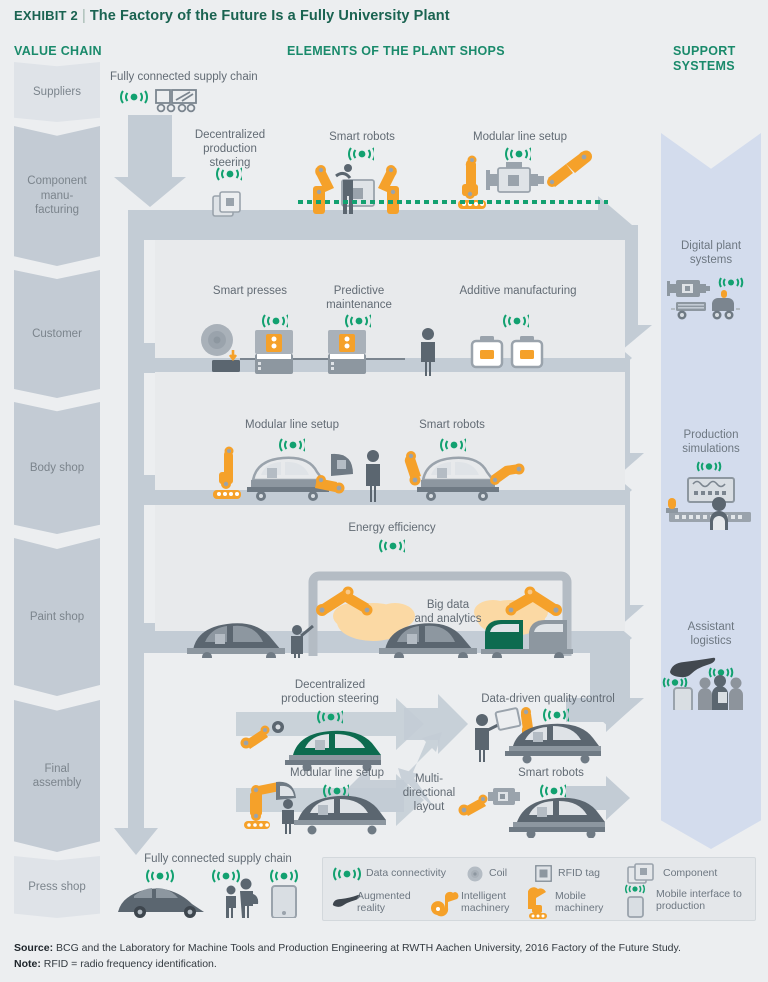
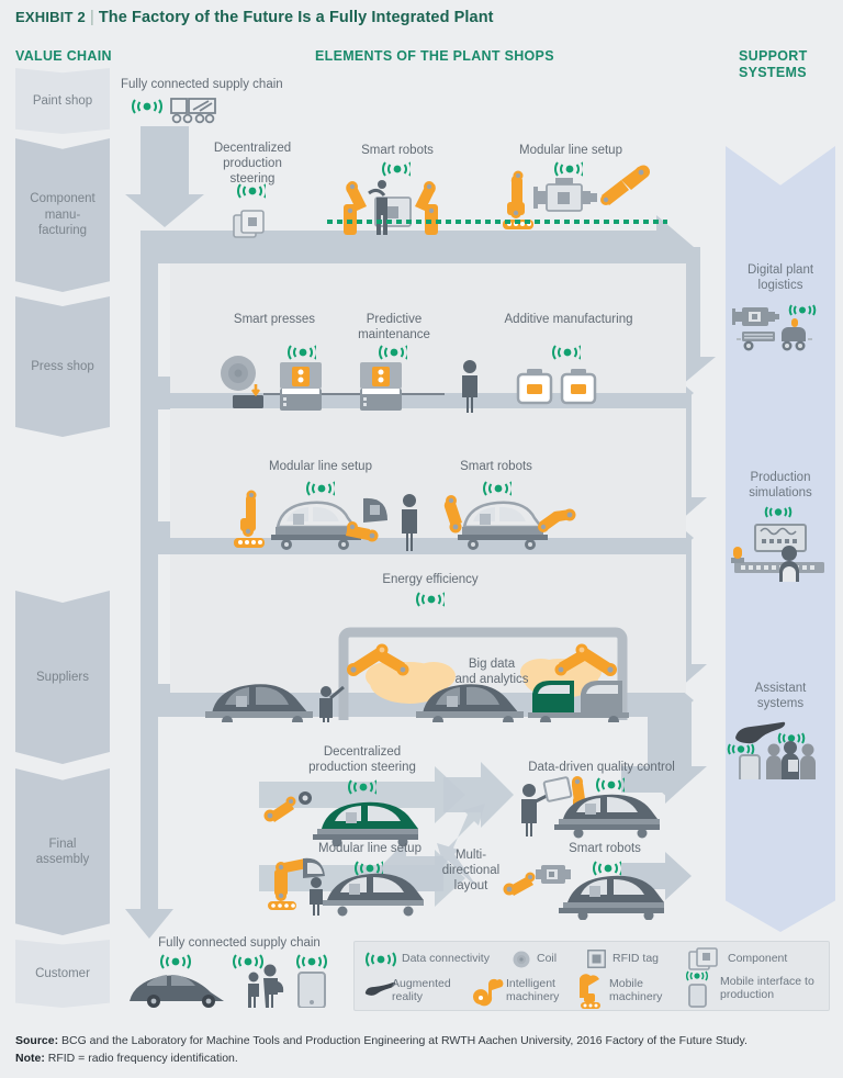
- EXHIBIT 2 | The Factory of the Future Is a Fully University Plant
+ EXHIBIT 2 | The Factory of the Future Is a Fully Integrated Plant
  VALUE CHAIN
  ELEMENTS OF THE PLANT SHOPS
  SUPPORT
  SYSTEMS
  Digital plant
- systems
+ logistics
  Production
  simulations
  Assistant
- logistics
+ systems
- Suppliers
+ Paint shop
  Component
  manu-
  facturing
- Customer
+ Press shop
- Body shop
- Paint shop
+ Suppliers
  Final
  assembly
- Press shop
+ Customer
  Fully connected supply chain
  Decentralized
  production
  steering
  Smart robots
  Modular line setup
  Smart presses
  Predictive
  maintenance
  Additive manufacturing
  Modular line setup
  Smart robots
  Energy efficiency
  Big data
  and analytics
  Decentralized
  production steering
  Data-driven quality control
  Modular line setup
  Multi-
  directional
  layout
  Smart robots
  Fully connected supply chain
  Data connectivity
  Coil
  RFID tag
  Component
  Augmented
  reality
  Intelligent
  machinery
  Mobile
  machinery
  Mobile interface to
  production
  Source: BCG and the Laboratory for Machine Tools and Production Engineering at RWTH Aachen University, 2016 Factory of the Future Study.
  Note: RFID = radio frequency identification.
